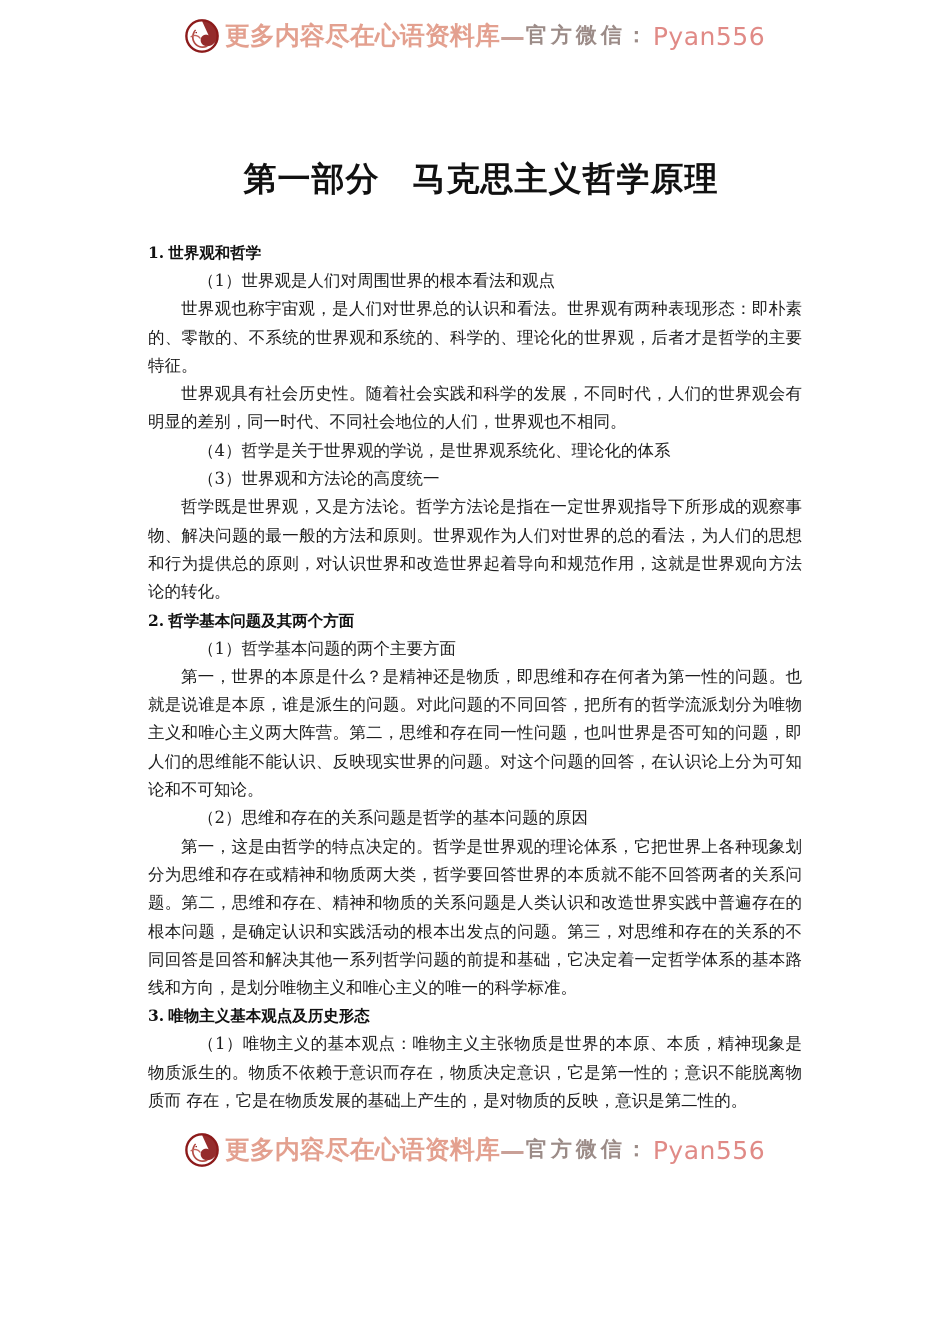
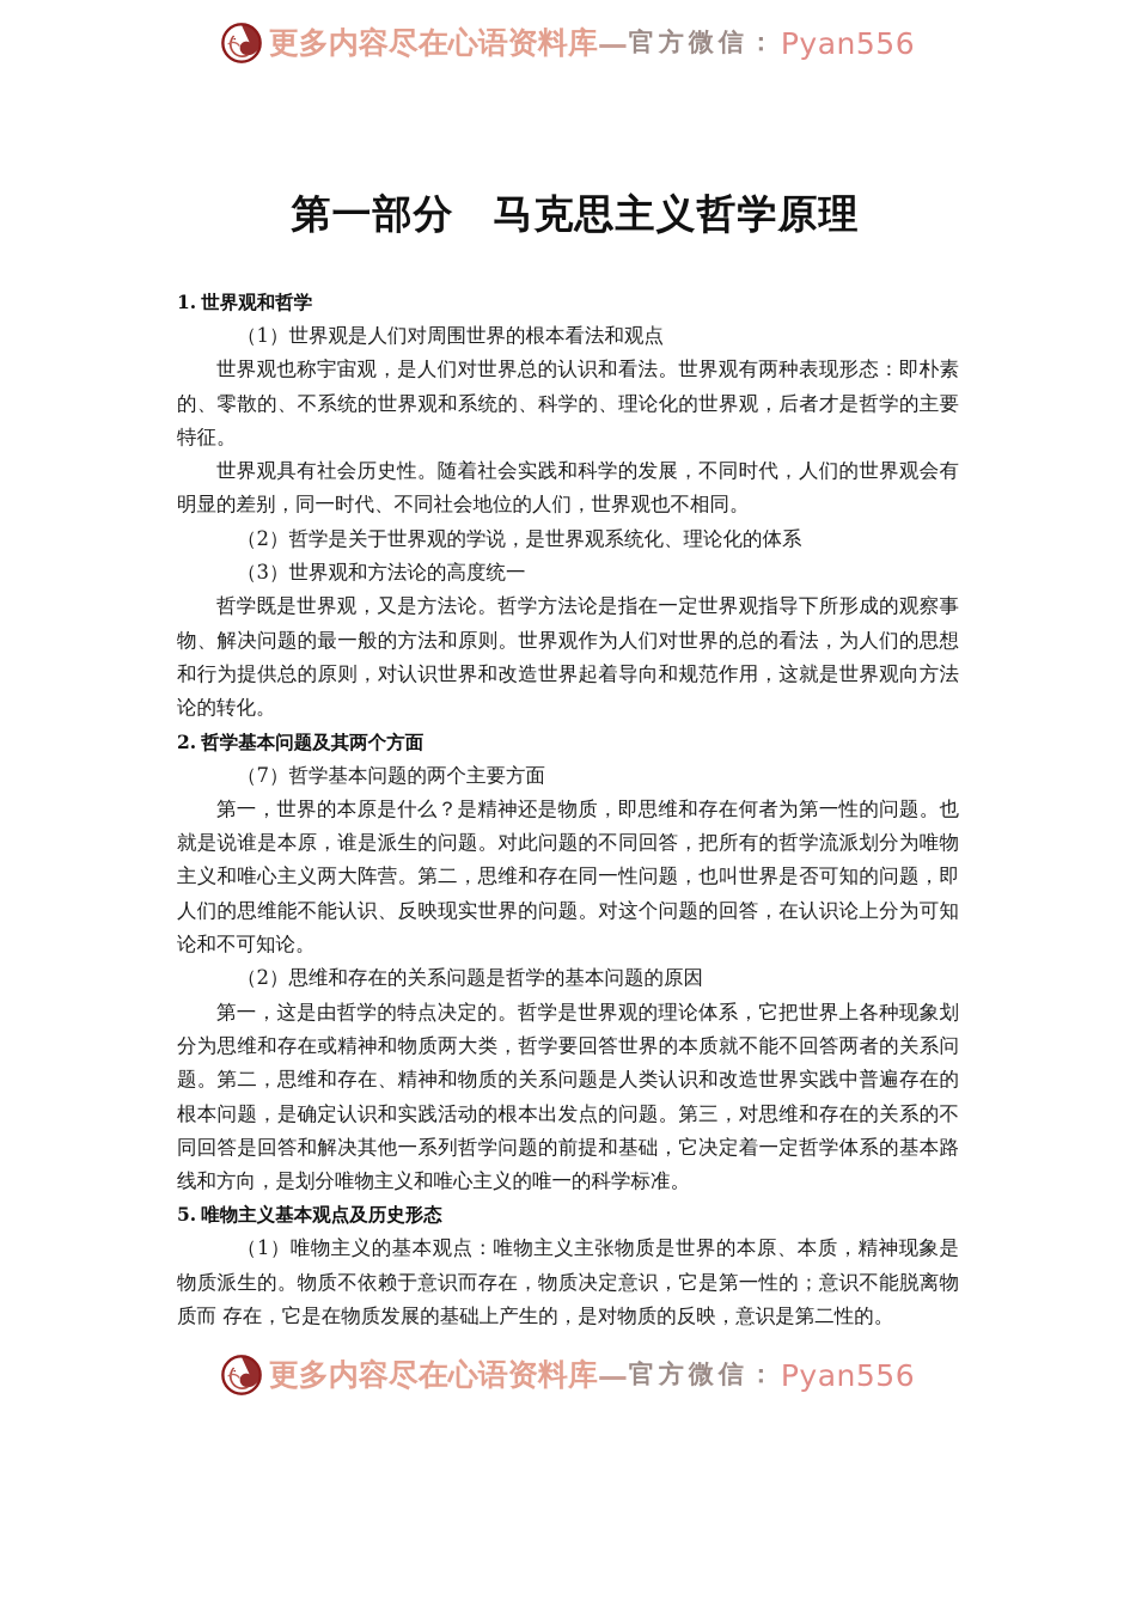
  更多内容尽在心语资料库
  —
  官方微信：
  Pyan556
  第一部分 马克思主义哲学原理
  1. 世界观和哲学
  （1）世界观是人们对周围世界的根本看法和观点
  世界观也称宇宙观，是人们对世界总的认识和看法。世界观有两种表现形态：即朴素的、零散的、不系统的世界观和系统的、科学的、理论化的世界观，后者才是哲学的主要特征。
  世界观具有社会历史性。随着社会实践和科学的发展，不同时代，人们的世界观会有明显的差别，同一时代、不同社会地位的人们，世界观也不相同。
- （4）哲学是关于世界观的学说，是世界观系统化、理论化的体系
+ （2）哲学是关于世界观的学说，是世界观系统化、理论化的体系
  （3）世界观和方法论的高度统一
  哲学既是世界观，又是方法论。哲学方法论是指在一定世界观指导下所形成的观察事物、解决问题的最一般的方法和原则。世界观作为人们对世界的总的看法，为人们的思想和行为提供总的原则，对认识世界和改造世界起着导向和规范作用，这就是世界观向方法论的转化。
  2. 哲学基本问题及其两个方面
- （1）哲学基本问题的两个主要方面
+ （7）哲学基本问题的两个主要方面
  第一，世界的本原是什么？是精神还是物质，即思维和存在何者为第一性的问题。也就是说谁是本原，谁是派生的问题。对此问题的不同回答，把所有的哲学流派划分为唯物主义和唯心主义两大阵营。第二，思维和存在同一性问题，也叫世界是否可知的问题，即人们的思维能不能认识、反映现实世界的问题。对这个问题的回答，在认识论上分为可知论和不可知论。
  （2）思维和存在的关系问题是哲学的基本问题的原因
  第一，这是由哲学的特点决定的。哲学是世界观的理论体系，它把世界上各种现象划分为思维和存在或精神和物质两大类，哲学要回答世界的本质就不能不回答两者的关系问题。第二，思维和存在、精神和物质的关系问题是人类认识和改造世界实践中普遍存在的根本问题，是确定认识和实践活动的根本出发点的问题。第三，对思维和存在的关系的不同回答是回答和解决其他一系列哲学问题的前提和基础，它决定着一定哲学体系的基本路线和方向，是划分唯物主义和唯心主义的唯一的科学标准。
- 3. 唯物主义基本观点及历史形态
+ 5. 唯物主义基本观点及历史形态
  （1）唯物主义的基本观点：唯物主义主张物质是世界的本原、本质，精神现象是物质派生的。物质不依赖于意识而存在，物质决定意识，它是第一性的；意识不能脱离物质而 存在，它是在物质发展的基础上产生的，是对物质的反映，意识是第二性的。
  更多内容尽在心语资料库
  —
  官方微信：
  Pyan556
